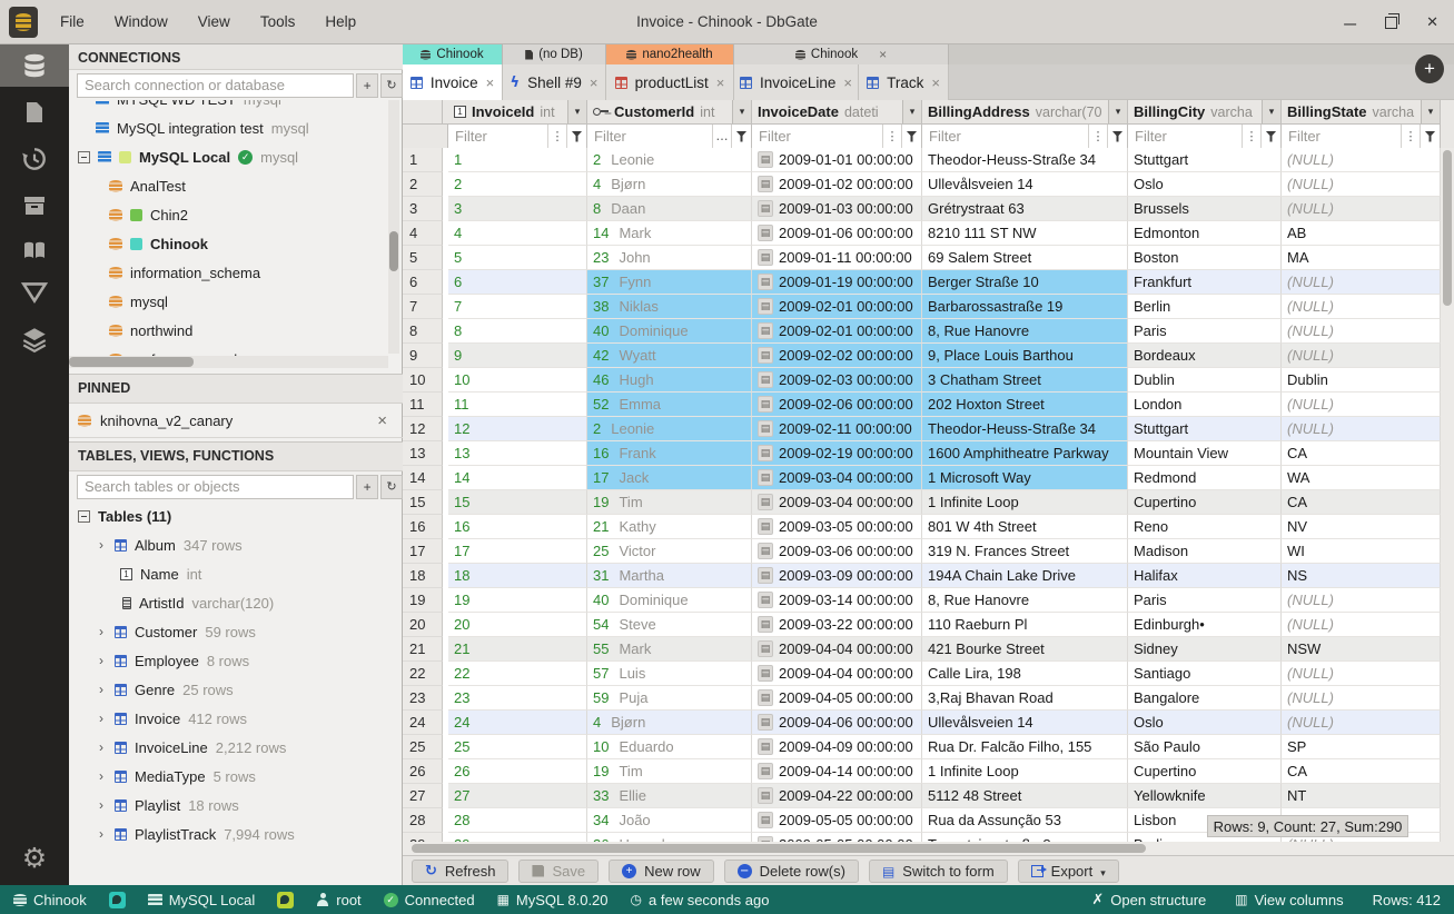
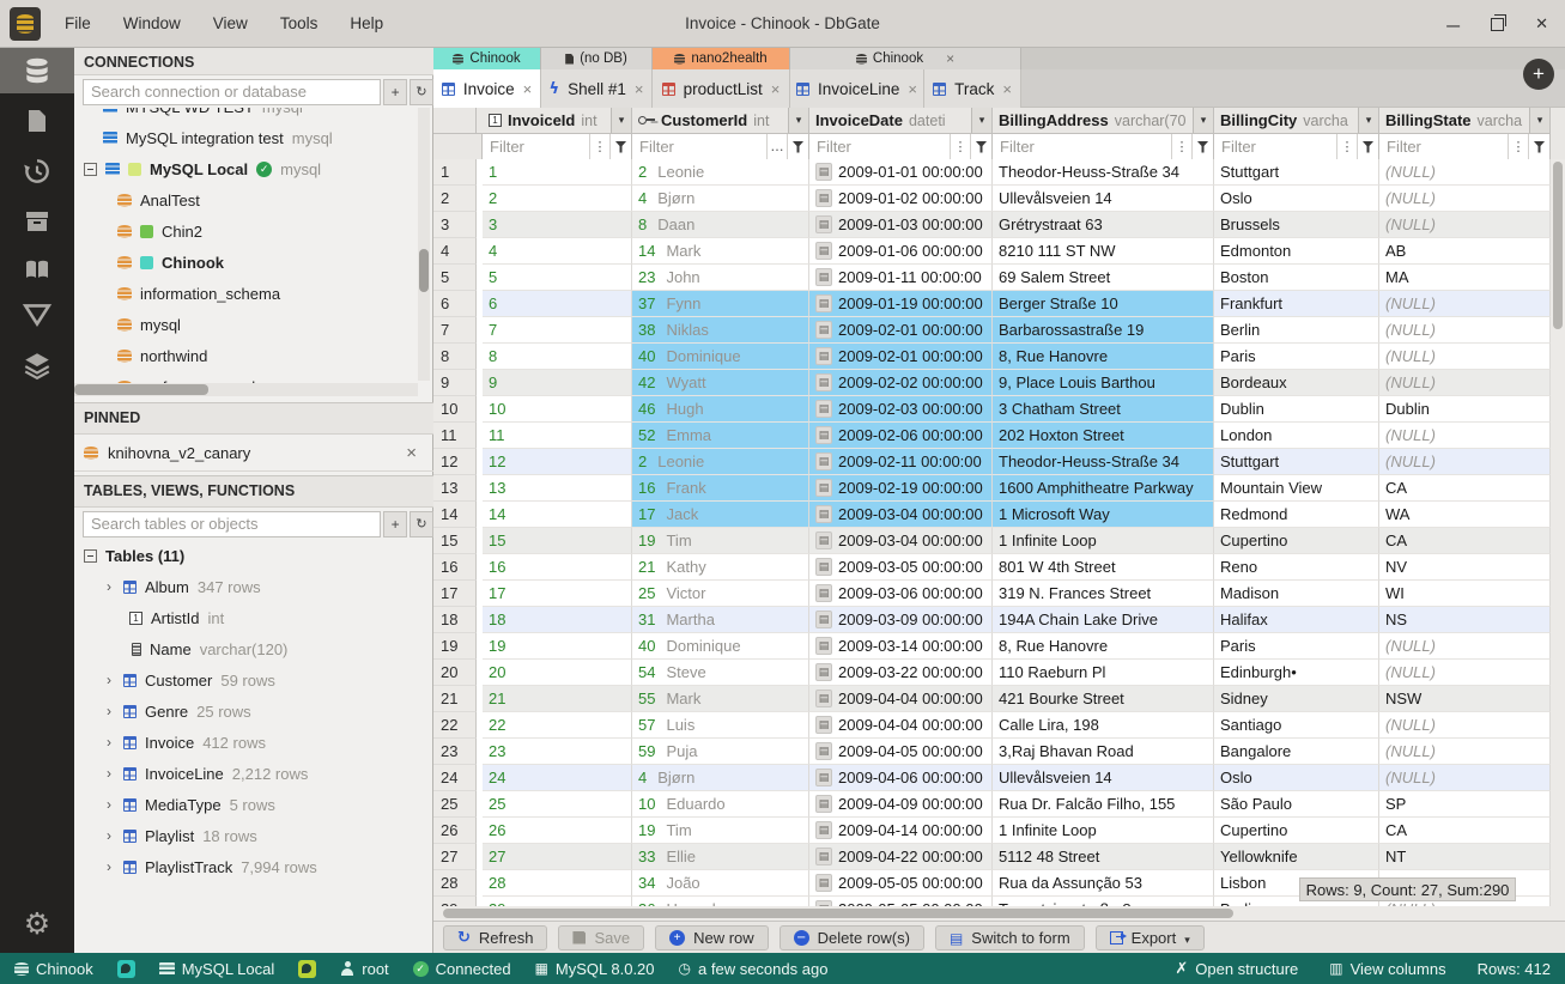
  File
  Window
  View
  Tools
  Help
  Invoice - Chinook - DbGate
  CONNECTIONS
  Search connection or database
  MySQL integration test
  mysql
  MySQL Local
  mysql
  AnalTest
  Chin2
  Chinook
  information_schema
  mysql
  northwind
  PINNED
  knihovna_v2_canary
  TABLES, VIEWS, FUNCTIONS
  Search tables or objects
  Tables (11)
  Album
  347 rows
- Name
+ ArtistId
  int
- ArtistId
+ Name
  varchar(120)
  Customer
  59 rows
- Employee
- 8 rows
  Genre
  25 rows
  Invoice
  412 rows
  InvoiceLine
  2,212 rows
  MediaType
  5 rows
  Playlist
  18 rows
  PlaylistTrack
  7,994 rows
  Chinook
  (no DB)
  nano2health
  Chinook
  Invoice
- Shell #9
+ Shell #1
  productList
  InvoiceLine
  Track
  InvoiceId
  int
  CustomerId
  int
  InvoiceDate
  dateti
  BillingAddress
  varchar(70
  BillingCity
  varcha
  BillingState
  varcha
  Filter
  ⋮
  Filter
  …
  Filter
  ⋮
  Filter
  ⋮
  Filter
  ⋮
  Filter
  ⋮
  1
  1
  2
  Leonie
  2009-01-01 00:00:00
  Theodor-Heuss-Straße 34
  Stuttgart
  (NULL)
  2
  2
  4
  Bjørn
  2009-01-02 00:00:00
  Ullevålsveien 14
  Oslo
  (NULL)
  3
  3
  8
  Daan
  2009-01-03 00:00:00
  Grétrystraat 63
  Brussels
  (NULL)
  4
  4
  14
  Mark
  2009-01-06 00:00:00
  8210 111 ST NW
  Edmonton
  AB
  5
  5
  23
  John
  2009-01-11 00:00:00
  69 Salem Street
  Boston
  MA
  6
  6
  37
  Fynn
  2009-01-19 00:00:00
  Berger Straße 10
  Frankfurt
  (NULL)
  7
  7
  38
  Niklas
  2009-02-01 00:00:00
  Barbarossastraße 19
  Berlin
  (NULL)
  8
  8
  40
  Dominique
  2009-02-01 00:00:00
  8, Rue Hanovre
  Paris
  (NULL)
  9
  9
  42
  Wyatt
  2009-02-02 00:00:00
  9, Place Louis Barthou
  Bordeaux
  (NULL)
  10
  10
  46
  Hugh
  2009-02-03 00:00:00
  3 Chatham Street
  Dublin
  Dublin
  11
  11
  52
  Emma
  2009-02-06 00:00:00
  202 Hoxton Street
  London
  (NULL)
  12
  12
  2
  Leonie
  2009-02-11 00:00:00
  Theodor-Heuss-Straße 34
  Stuttgart
  (NULL)
  13
  13
  16
  Frank
  2009-02-19 00:00:00
  1600 Amphitheatre Parkway
  Mountain View
  CA
  14
  14
  17
  Jack
  2009-03-04 00:00:00
  1 Microsoft Way
  Redmond
  WA
  15
  15
  19
  Tim
  2009-03-04 00:00:00
  1 Infinite Loop
  Cupertino
  CA
  16
  16
  21
  Kathy
  2009-03-05 00:00:00
  801 W 4th Street
  Reno
  NV
  17
  17
  25
  Victor
  2009-03-06 00:00:00
  319 N. Frances Street
  Madison
  WI
  18
  18
  31
  Martha
  2009-03-09 00:00:00
  194A Chain Lake Drive
  Halifax
  NS
  19
  19
  40
  Dominique
  2009-03-14 00:00:00
  8, Rue Hanovre
  Paris
  (NULL)
  20
  20
  54
  Steve
  2009-03-22 00:00:00
  110 Raeburn Pl
  Edinburgh•
  (NULL)
  21
  21
  55
  Mark
  2009-04-04 00:00:00
  421 Bourke Street
  Sidney
  NSW
  22
  22
  57
  Luis
  2009-04-04 00:00:00
  Calle Lira, 198
  Santiago
  (NULL)
  23
  23
  59
  Puja
  2009-04-05 00:00:00
  3,Raj Bhavan Road
  Bangalore
  (NULL)
  24
  24
  4
  Bjørn
  2009-04-06 00:00:00
  Ullevålsveien 14
  Oslo
  (NULL)
  25
  25
  10
  Eduardo
  2009-04-09 00:00:00
  Rua Dr. Falcão Filho, 155
  São Paulo
  SP
  26
  26
  19
  Tim
  2009-04-14 00:00:00
  1 Infinite Loop
  Cupertino
  CA
  27
  27
  33
  Ellie
  2009-04-22 00:00:00
  5112 48 Street
  Yellowknife
  NT
  28
  28
  34
  João
  2009-05-05 00:00:00
  Rua da Assunção 53
  Lisbon
  Rows: 9, Count: 27, Sum:290
  Refresh
  Save
  New row
  Delete row(s)
  Switch to form
  Export
  Chinook
  MySQL Local
  root
  Connected
  MySQL 8.0.20
  a few seconds ago
  Open structure
  View columns
  Rows: 412
